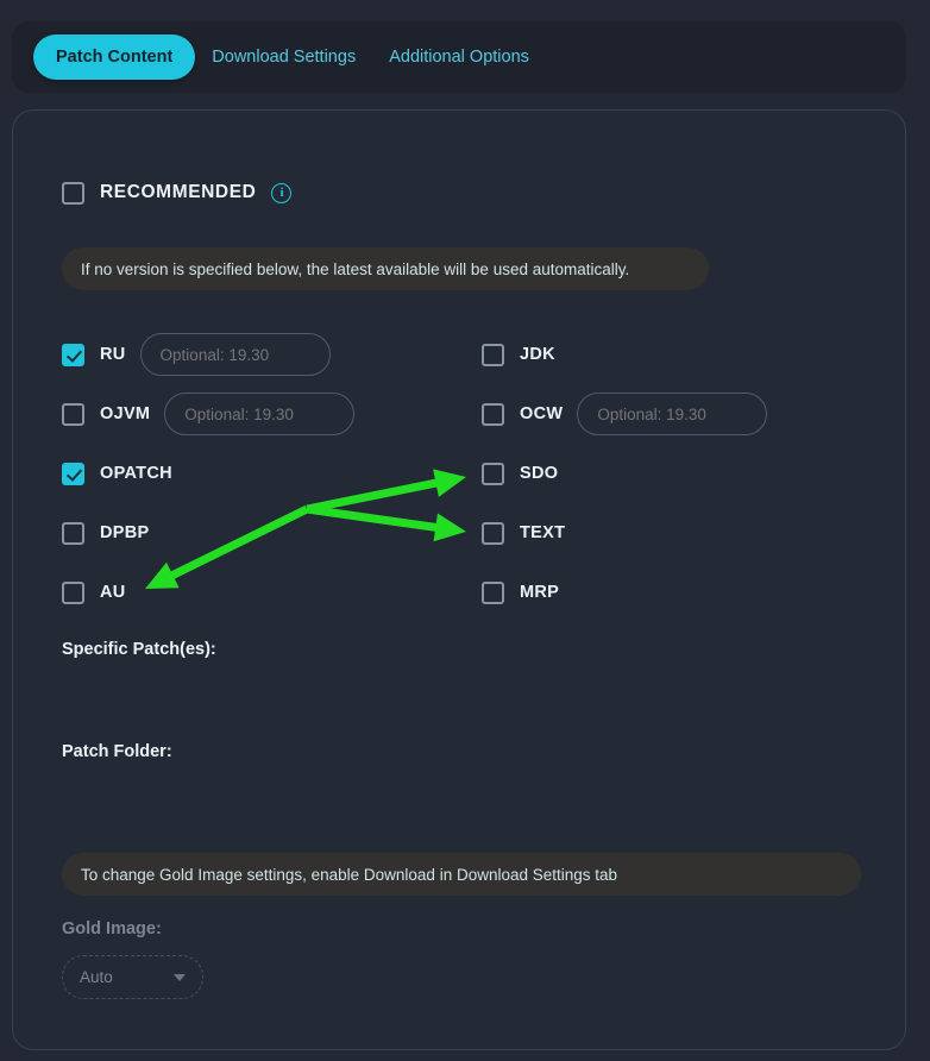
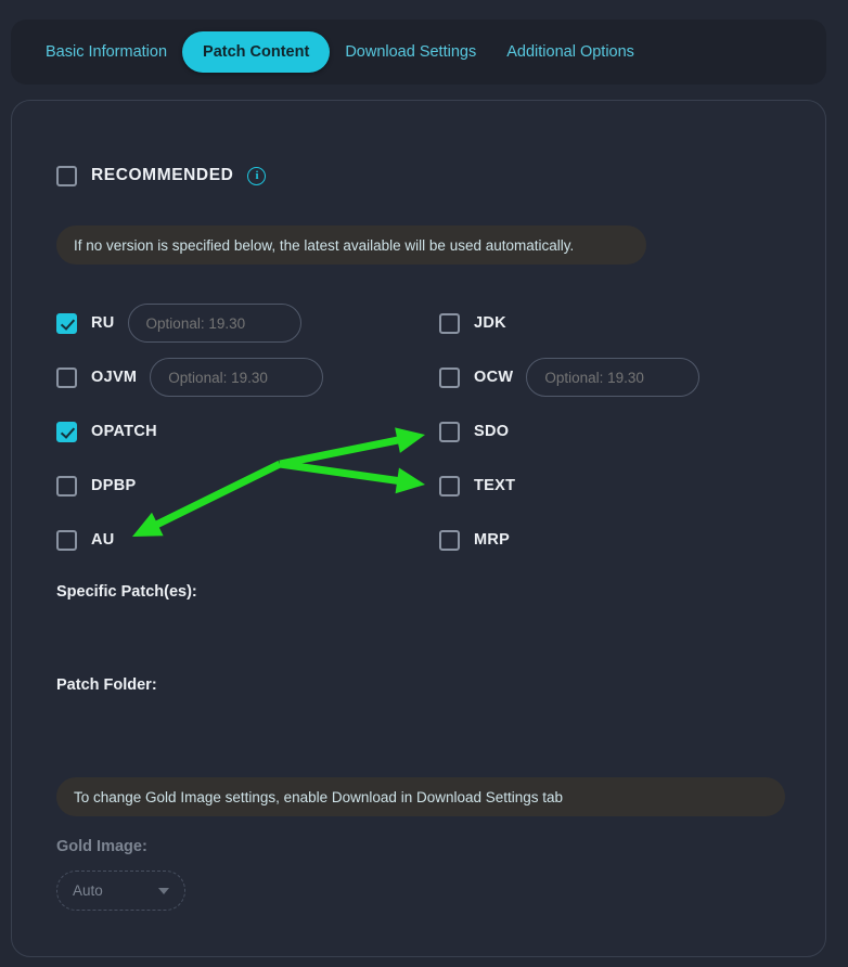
+ Basic Information
  Patch Content
  Download Settings
  Additional Options
  RECOMMENDED
  i
  If no version is specified below, the latest available will be used automatically.
  RU
  Optional: 19.30
  OJVM
  Optional: 19.30
  OPATCH
  DPBP
  AU
  JDK
  OCW
  Optional: 19.30
  SDO
  TEXT
  MRP
  Specific Patch(es):
  Patch Folder:
  To change Gold Image settings, enable Download in Download Settings tab
  Gold Image:
  Auto
